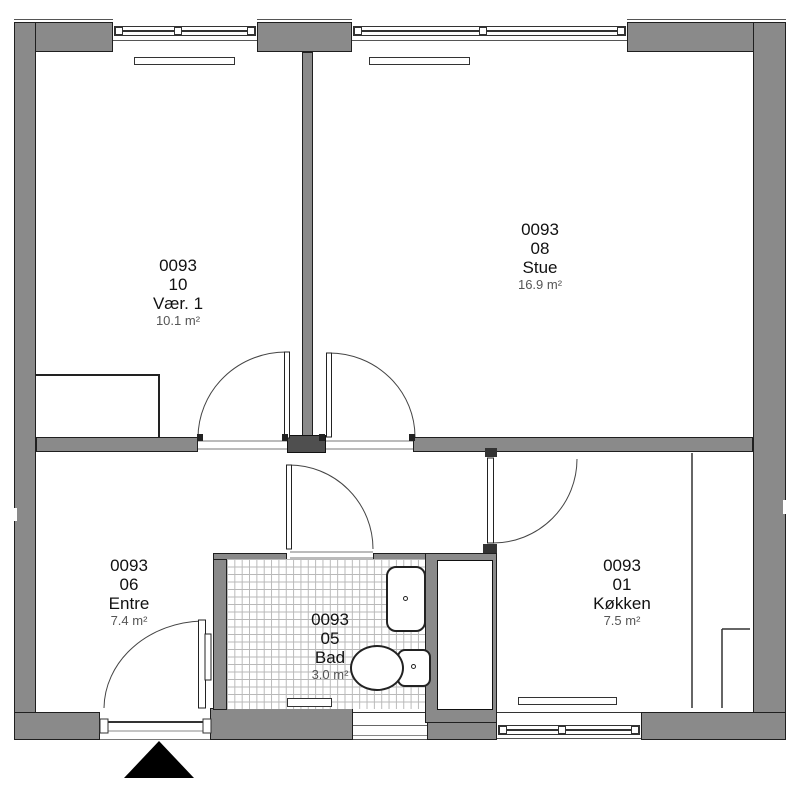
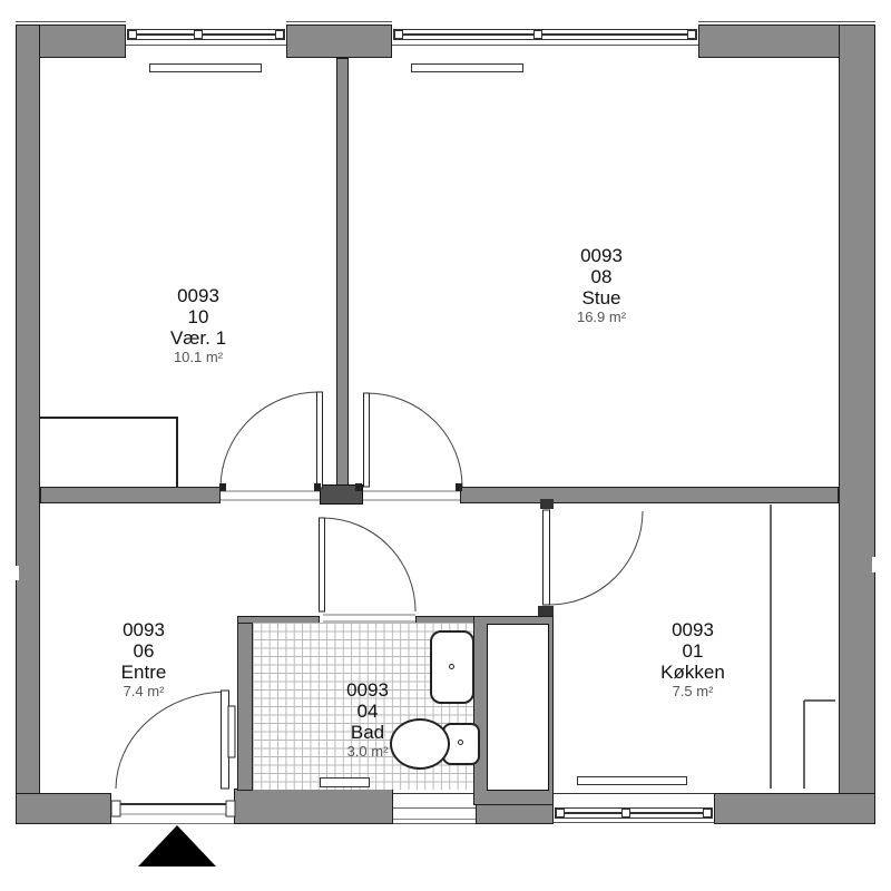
  0093
  10
  Vær. 1
  10.1 m²
  0093
  08
  Stue
  16.9 m²
  0093
  06
  Entre
  7.4 m²
  0093
- 05
+ 04
  Bad
  3.0 m²
  0093
  01
  Køkken
  7.5 m²
